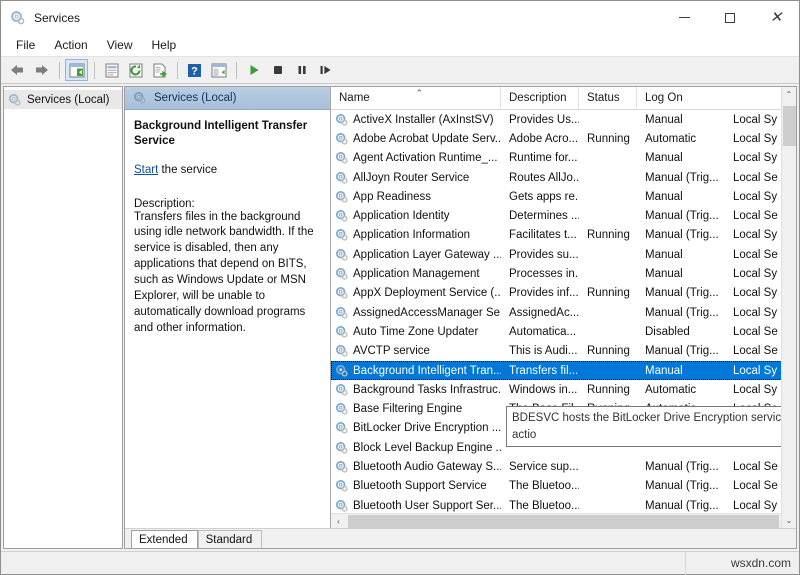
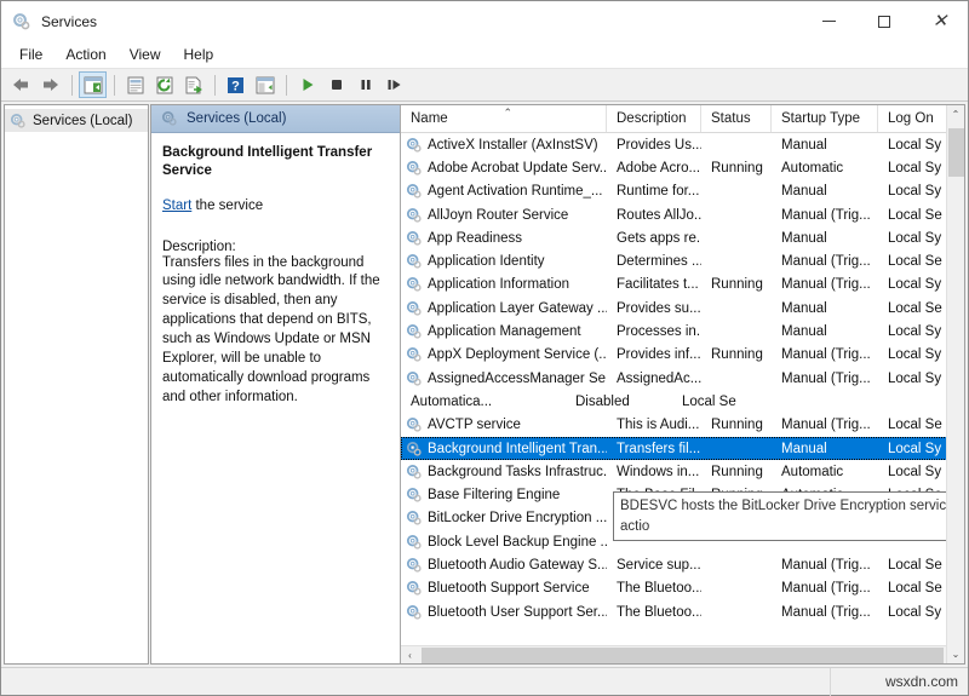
  Services
  ✕
  File
  Action
  View
  Help
  ?
  Services (Local)
  Services (Local)
  Background Intelligent Transfer Service
  Start the service
  Description:
  Transfers files in the background using idle network bandwidth. If the service is disabled, then any applications that depend on BITS, such as Windows Update or MSN Explorer, will be unable to automatically download programs and other information.
  Name
  ⌃
  Description
  Status
+ Startup Type
  Log On
  ActiveX Installer (AxInstSV)
  Provides Us...
  Manual
  Local Sy
  Adobe Acrobat Update Serv..
  Adobe Acro...
  Running
  Automatic
  Local Sy
  Agent Activation Runtime_...
  Runtime for...
  Manual
  Local Sy
  AllJoyn Router Service
  Routes AllJo..
  Manual (Trig...
  Local Se
  App Readiness
  Gets apps re.
  Manual
  Local Sy
  Application Identity
  Determines ...
  Manual (Trig...
  Local Se
  Application Information
  Facilitates t...
  Running
  Manual (Trig...
  Local Sy
  Application Layer Gateway ...
  Provides su...
  Manual
  Local Se
  Application Management
  Processes in.
  Manual
  Local Sy
  AppX Deployment Service (..
  Provides inf...
  Running
  Manual (Trig...
  Local Sy
  AssignedAccessManager Se
  AssignedAc...
  Manual (Trig...
  Local Sy
- Auto Time Zone Updater
  Automatica...
  Disabled
  Local Se
  AVCTP service
  This is Audi...
  Running
  Manual (Trig...
  Local Se
  Background Intelligent Tran...
  Transfers fil...
  Manual
  Local Sy
  Background Tasks Infrastruc.
  Windows in...
  Running
  Automatic
  Local Sy
  Base Filtering Engine
  BitLocker Drive Encryption ...
  Block Level Backup Engine ..
  Bluetooth Audio Gateway S..
  Service sup...
  Manual (Trig...
  Local Se
  Bluetooth Support Service
  The Bluetoo..
  Manual (Trig...
  Local Se
  Bluetooth User Support Ser...
  The Bluetoo..
  Manual (Trig...
  Local Sy
  BDESVC hosts the BitLocker Drive Encryption servic
  actio
  ⌃
  ⌄
  ‹
- Extended
- Standard
  wsxdn.com
